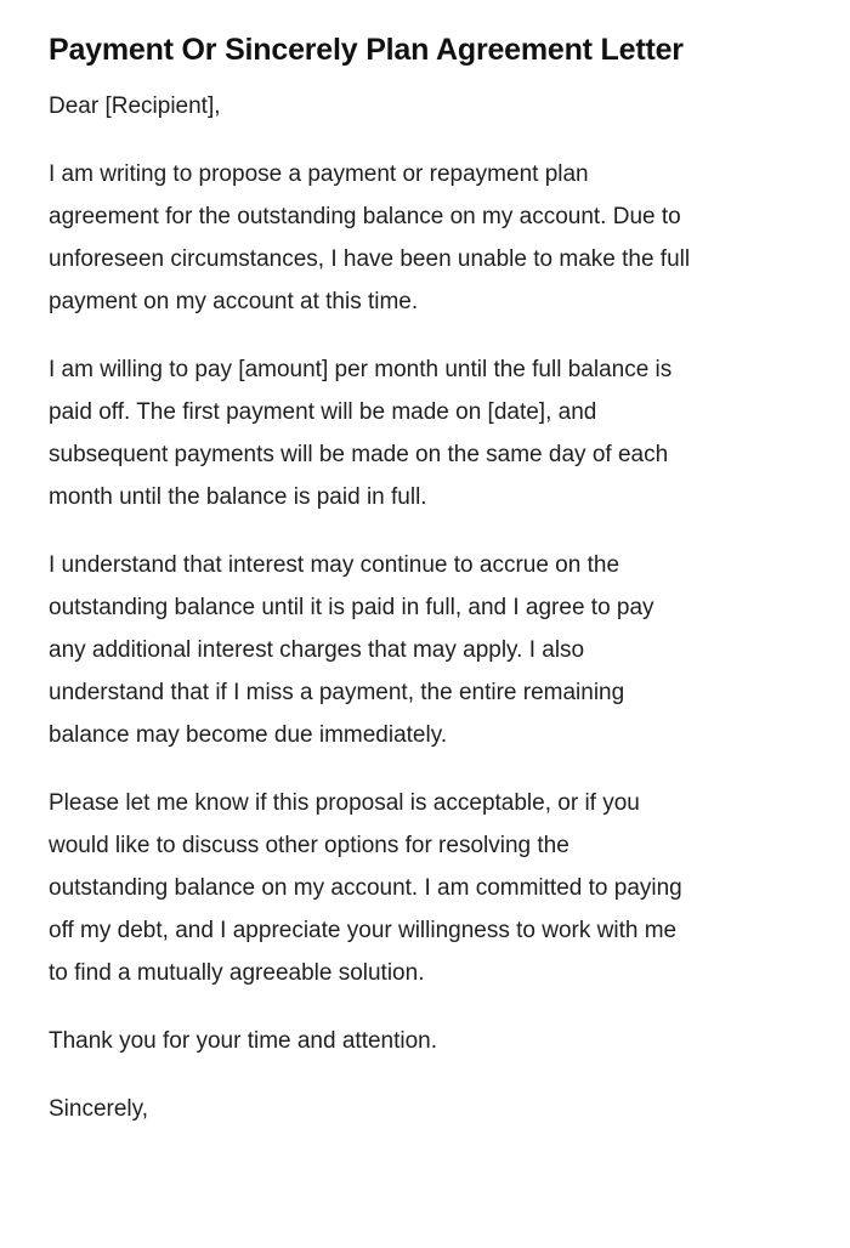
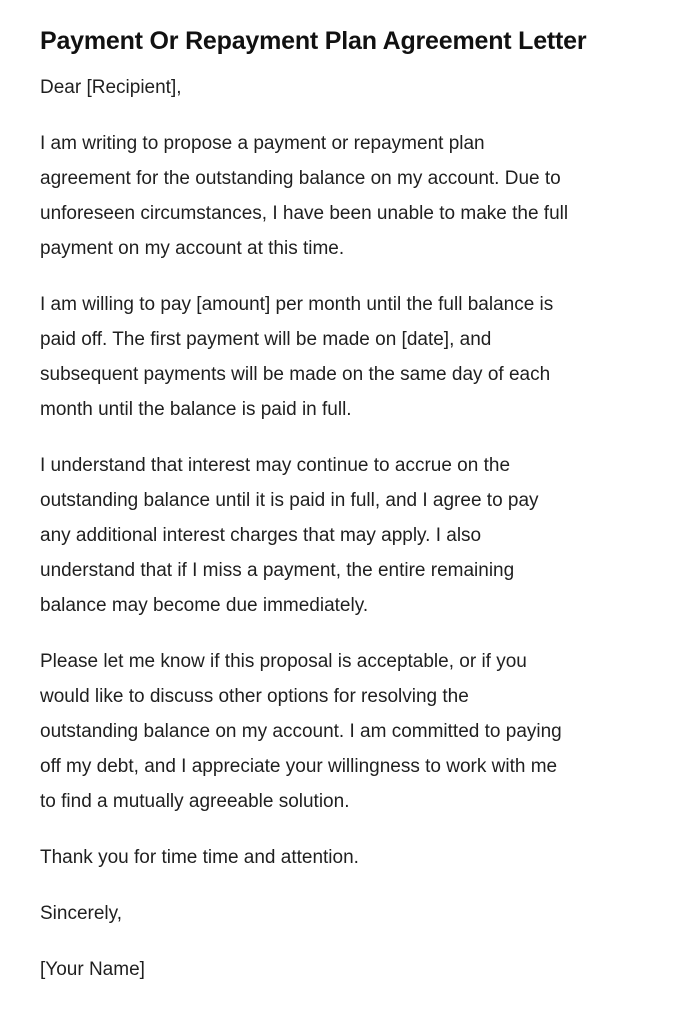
- Payment Or Sincerely Plan Agreement Letter
+ Payment Or Repayment Plan Agreement Letter
  Dear [Recipient],
  I am writing to propose a payment or repayment plan
  agreement for the outstanding balance on my account. Due to
  unforeseen circumstances, I have been unable to make the full
  payment on my account at this time.
  I am willing to pay [amount] per month until the full balance is
  paid off. The first payment will be made on [date], and
  subsequent payments will be made on the same day of each
  month until the balance is paid in full.
  I understand that interest may continue to accrue on the
  outstanding balance until it is paid in full, and I agree to pay
  any additional interest charges that may apply. I also
  understand that if I miss a payment, the entire remaining
  balance may become due immediately.
  Please let me know if this proposal is acceptable, or if you
  would like to discuss other options for resolving the
  outstanding balance on my account. I am committed to paying
  off my debt, and I appreciate your willingness to work with me
  to find a mutually agreeable solution.
- Thank you for your time and attention.
+ Thank you for time time and attention.
  Sincerely,
+ [Your Name]
